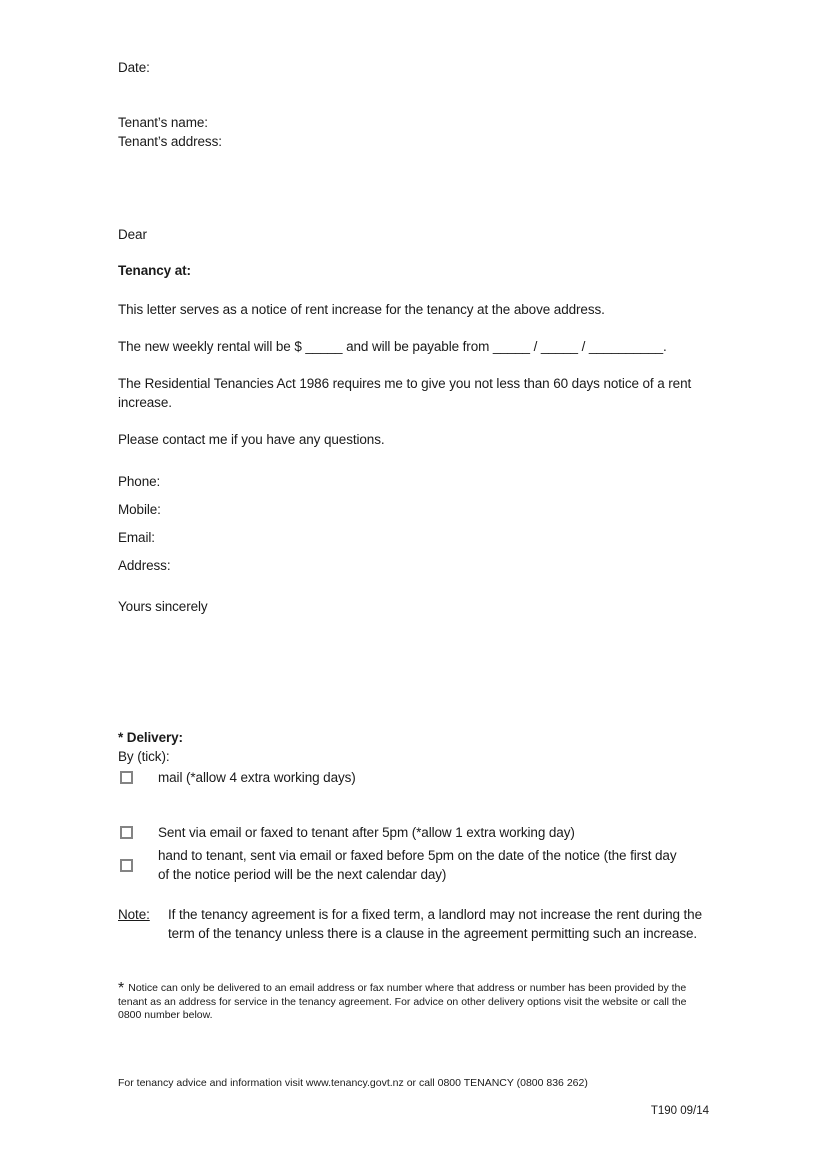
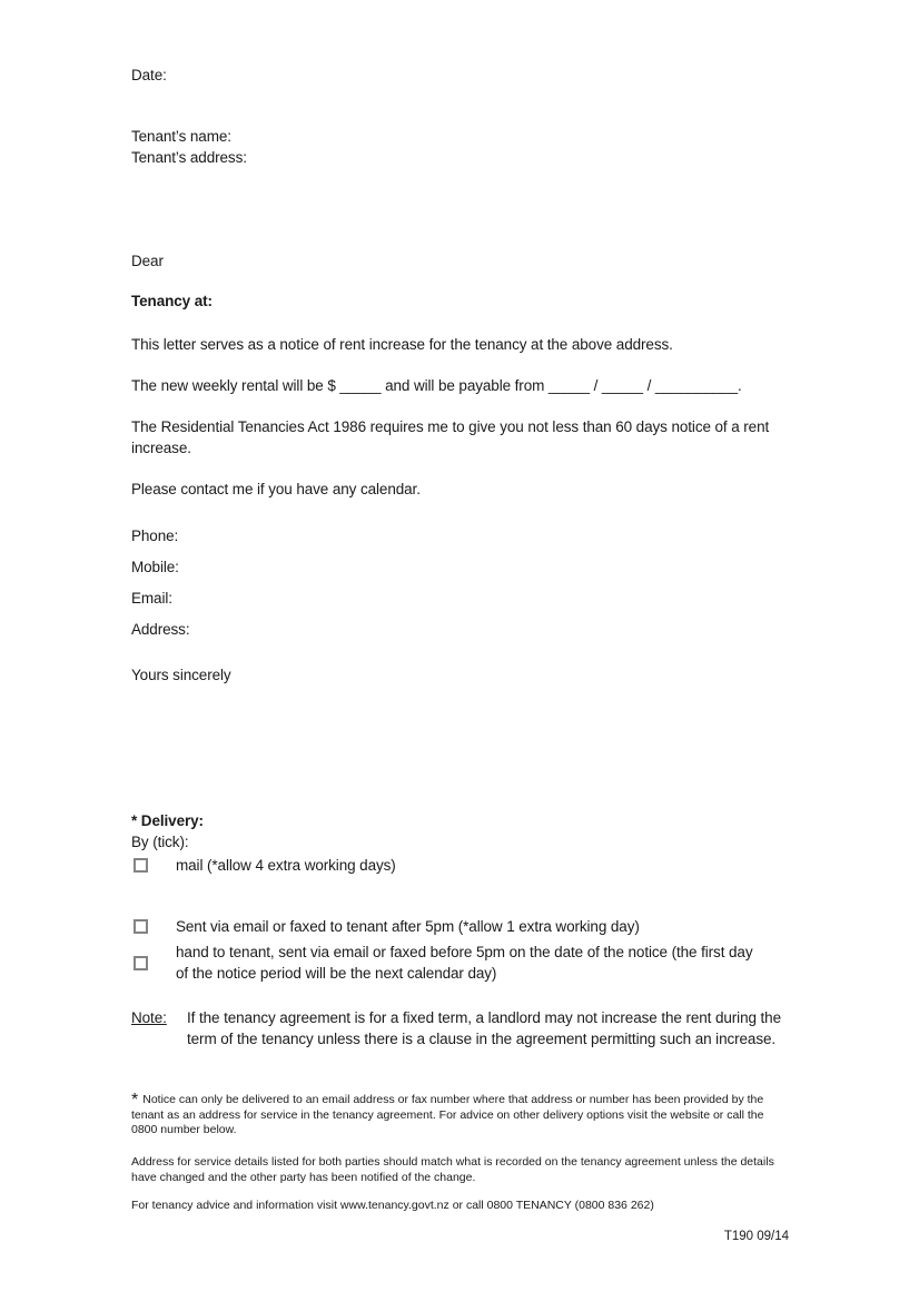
  Date:
  Tenant’s name:
  Tenant’s address:
  Dear
  Tenancy at:
  This letter serves as a notice of rent increase for the tenancy at the above address.
  The new weekly rental will be $ _____ and will be payable from _____ / _____ / __________.
  The Residential Tenancies Act 1986 requires me to give you not less than 60 days notice of a rent increase.
- Please contact me if you have any questions.
+ Please contact me if you have any calendar.
  Phone:
  Mobile:
  Email:
  Address:
  Yours sincerely
  * Delivery:
  By (tick):
  mail (*allow 4 extra working days)
  Sent via email or faxed to tenant after 5pm (*allow 1 extra working day)
  hand to tenant, sent via email or faxed before 5pm on the date of the notice (the first day of the notice period will be the next calendar day)
  Note:
  If the tenancy agreement is for a fixed term, a landlord may not increase the rent during the term of the tenancy unless there is a clause in the agreement permitting such an increase.
  * Notice can only be delivered to an email address or fax number where that address or number has been provided by the tenant as an address for service in the tenancy agreement. For advice on other delivery options visit the website or call the 0800 number below.
+ Address for service details listed for both parties should match what is recorded on the tenancy agreement unless the details have changed and the other party has been notified of the change.
  For tenancy advice and information visit www.tenancy.govt.nz or call 0800 TENANCY (0800 836 262)
  T190 09/14
